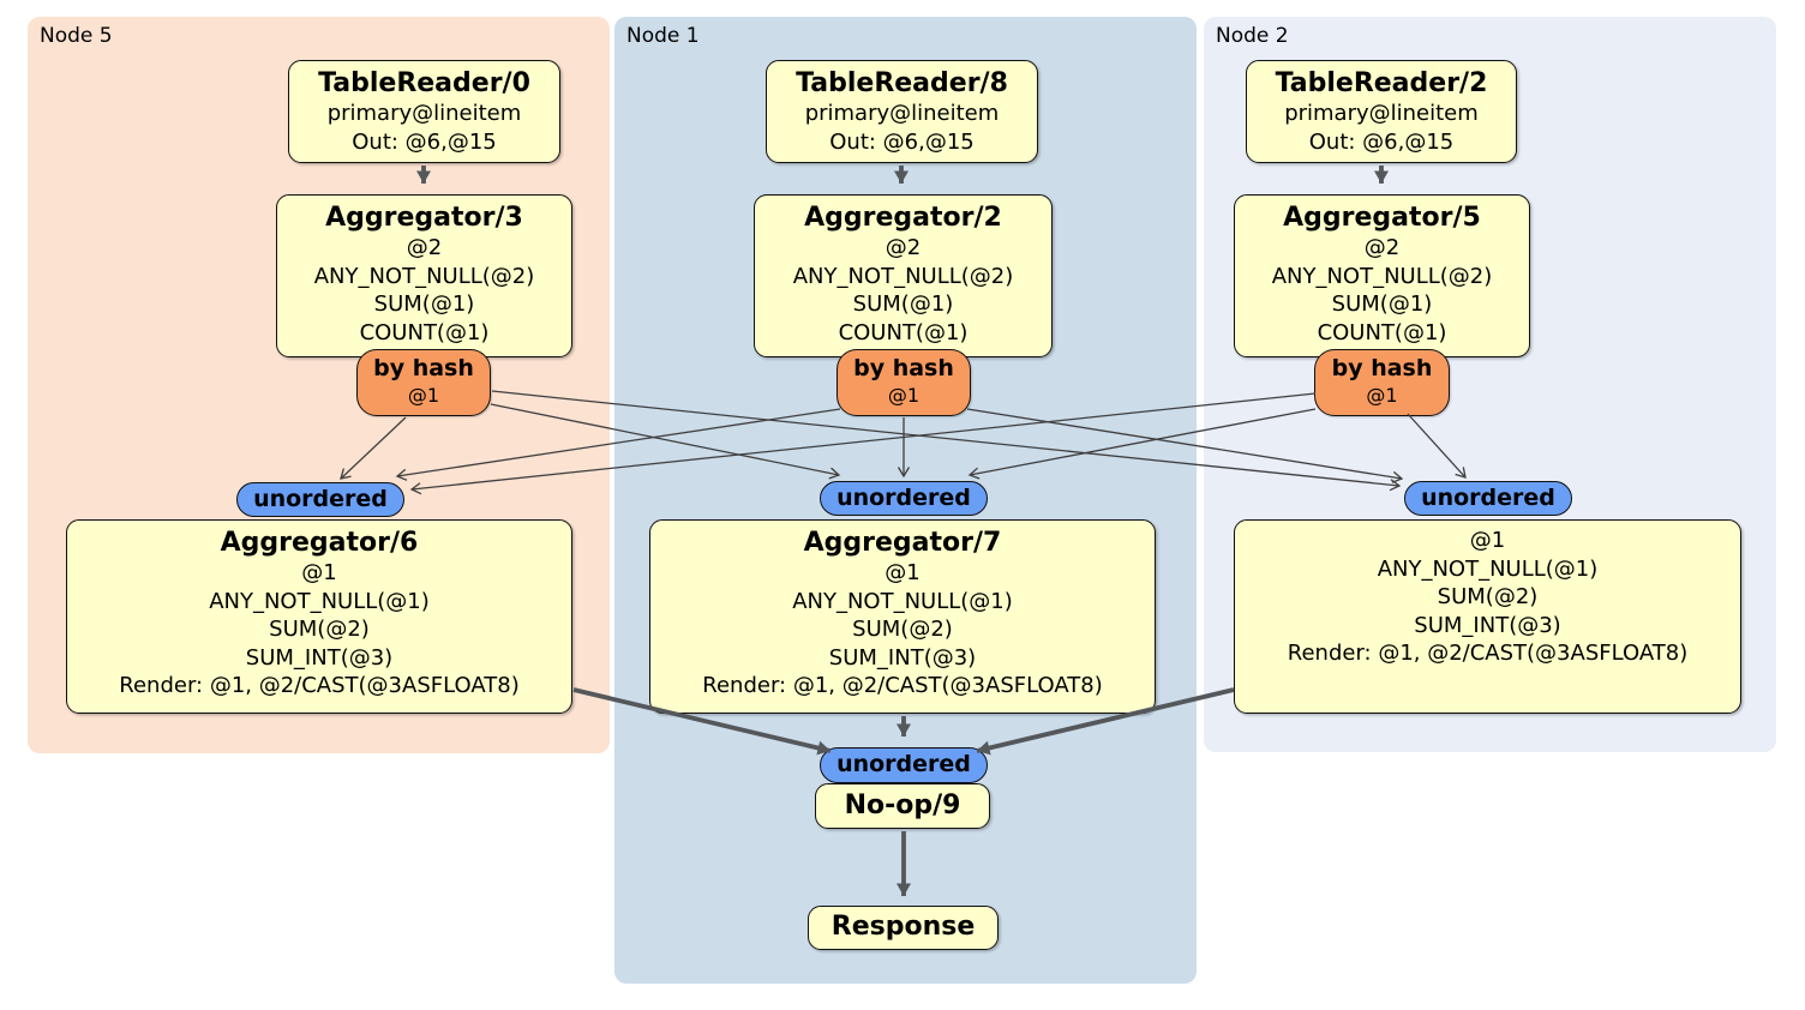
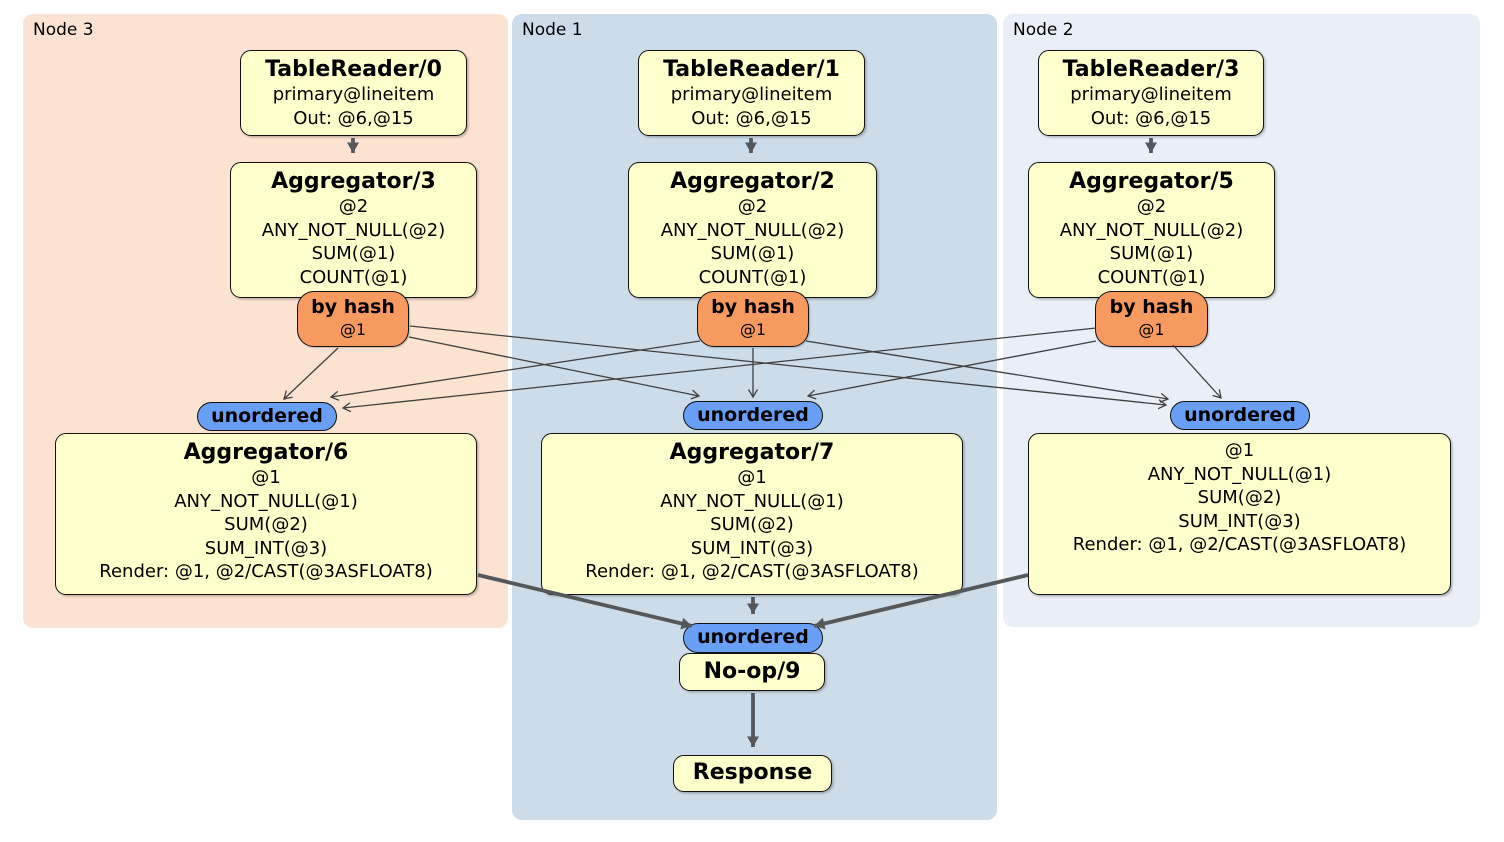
- Node 5
+ Node 3
  Node 1
  Node 2
  TableReader/0
  primary@lineitem
  Out: @6,@15
- TableReader/8
+ TableReader/1
  primary@lineitem
  Out: @6,@15
- TableReader/2
+ TableReader/3
  primary@lineitem
  Out: @6,@15
  Aggregator/3
  @2
  ANY_NOT_NULL(@2)
  SUM(@1)
  COUNT(@1)
  Aggregator/2
  @2
  ANY_NOT_NULL(@2)
  SUM(@1)
  COUNT(@1)
  Aggregator/5
  @2
  ANY_NOT_NULL(@2)
  SUM(@1)
  COUNT(@1)
  Aggregator/6
  @1
  ANY_NOT_NULL(@1)
  SUM(@2)
  SUM_INT(@3)
  Render: @1, @2/CAST(@3ASFLOAT8)
  Aggregator/7
  @1
  ANY_NOT_NULL(@1)
  SUM(@2)
  SUM_INT(@3)
  Render: @1, @2/CAST(@3ASFLOAT8)
  @1
  ANY_NOT_NULL(@1)
  SUM(@2)
  SUM_INT(@3)
  Render: @1, @2/CAST(@3ASFLOAT8)
  No-op/9
  Response
  by hash
  @1
  by hash
  @1
  by hash
  @1
  unordered
  unordered
  unordered
  unordered
